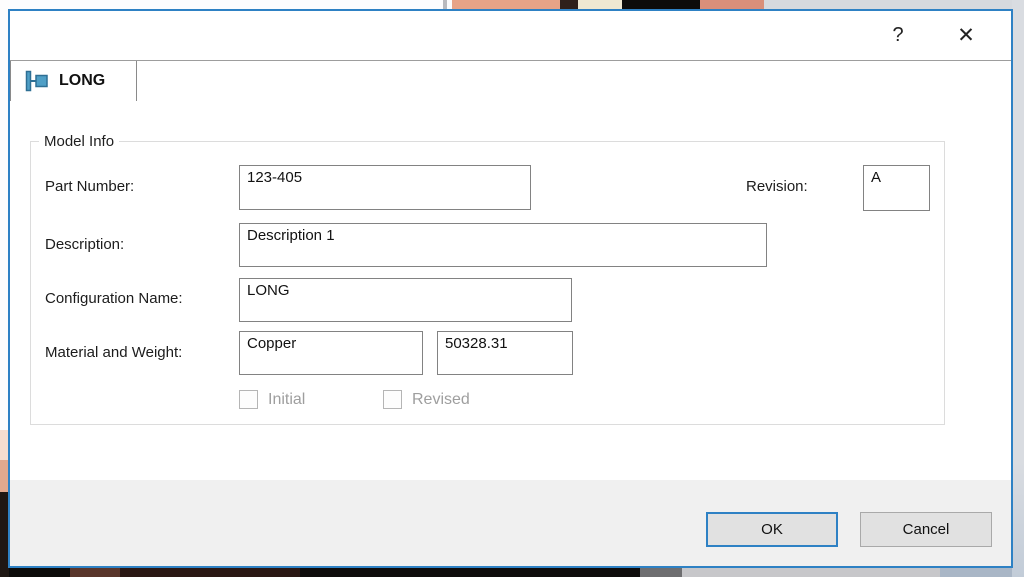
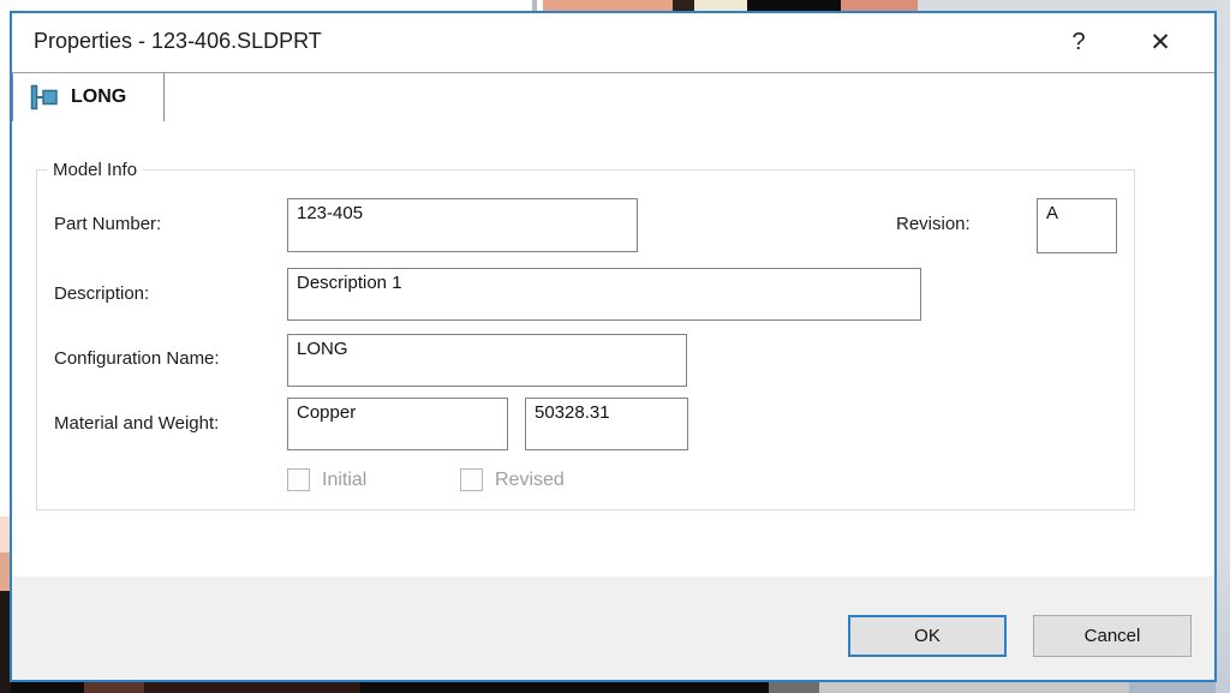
+ Properties - 123-406.SLDPRT
  ?
  ✕
  LONG
  Model Info
  Part Number:
  123-405
  Revision:
  A
  Description:
  Description 1
  Configuration Name:
  LONG
  Material and Weight:
  Copper
  50328.31
  Initial
  Revised
  OK
  Cancel
